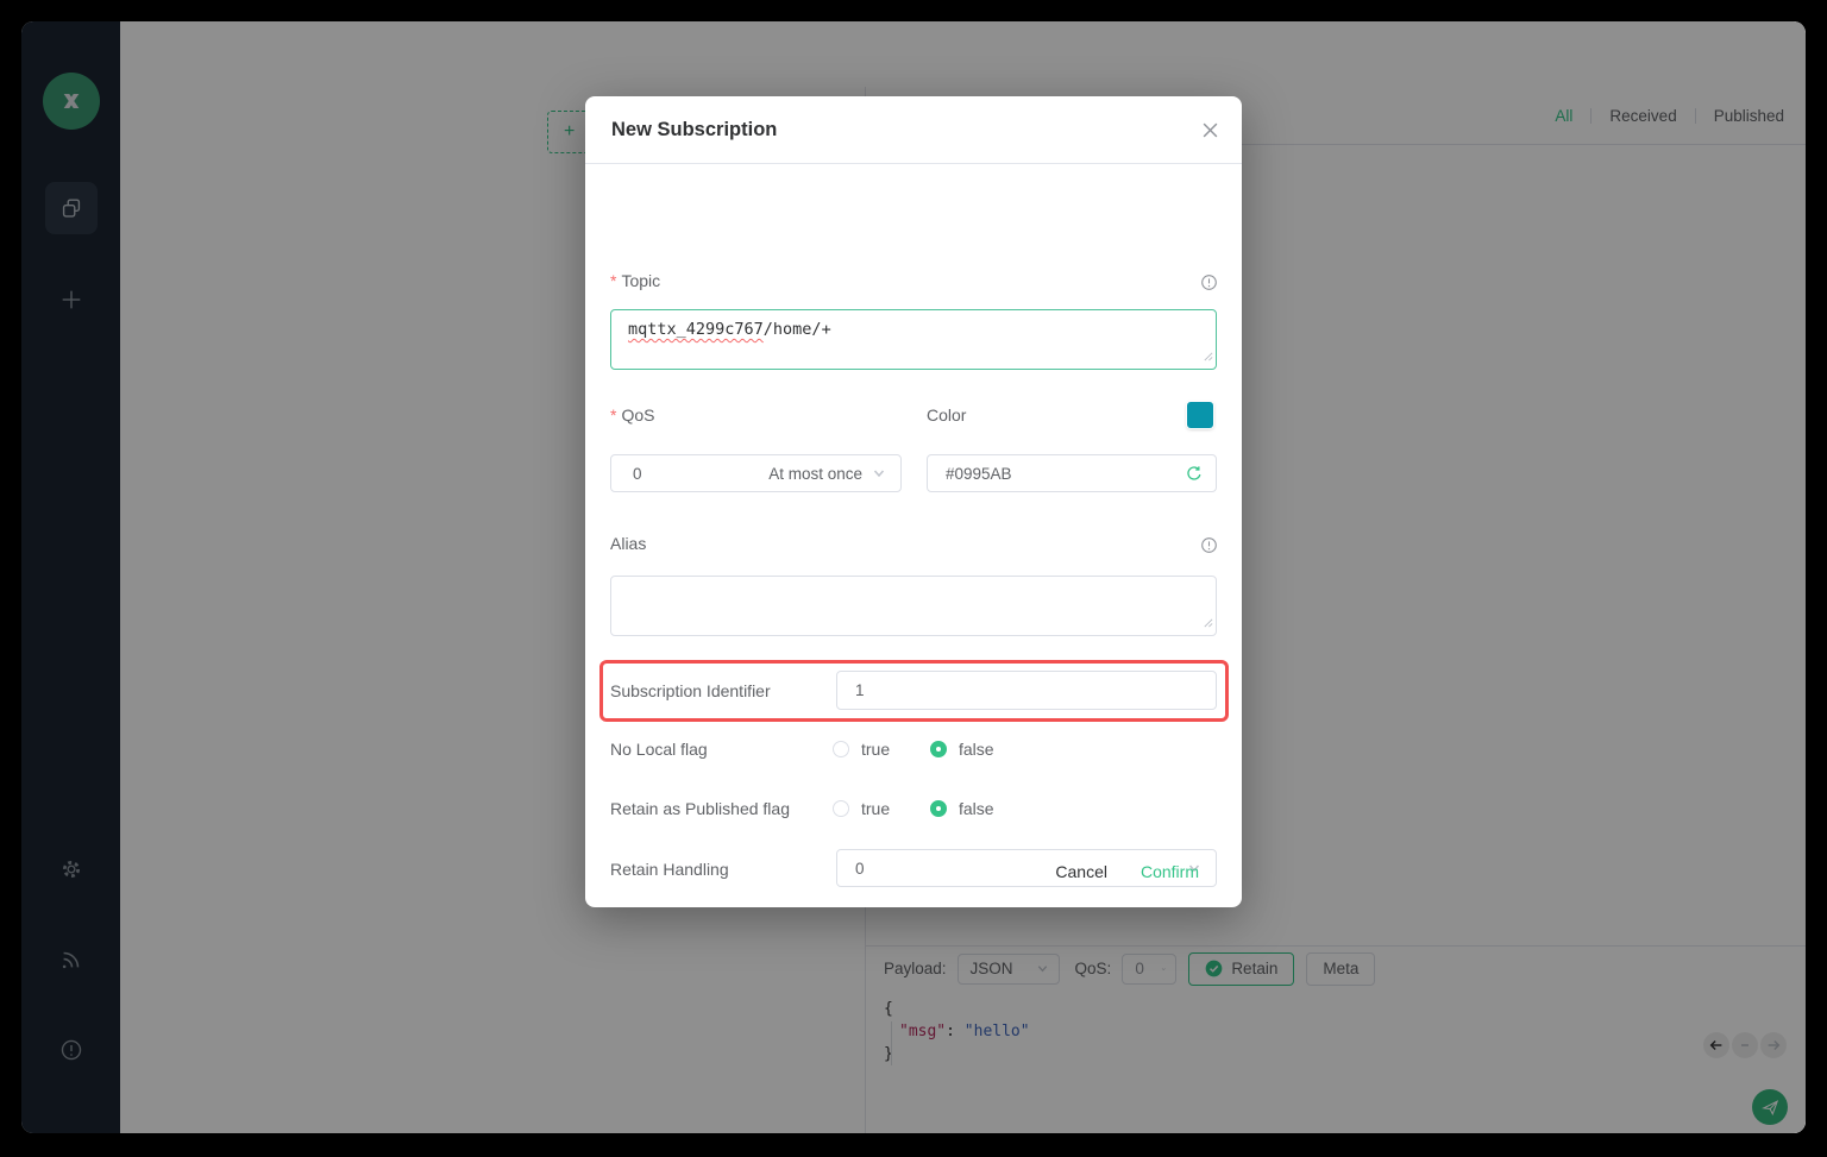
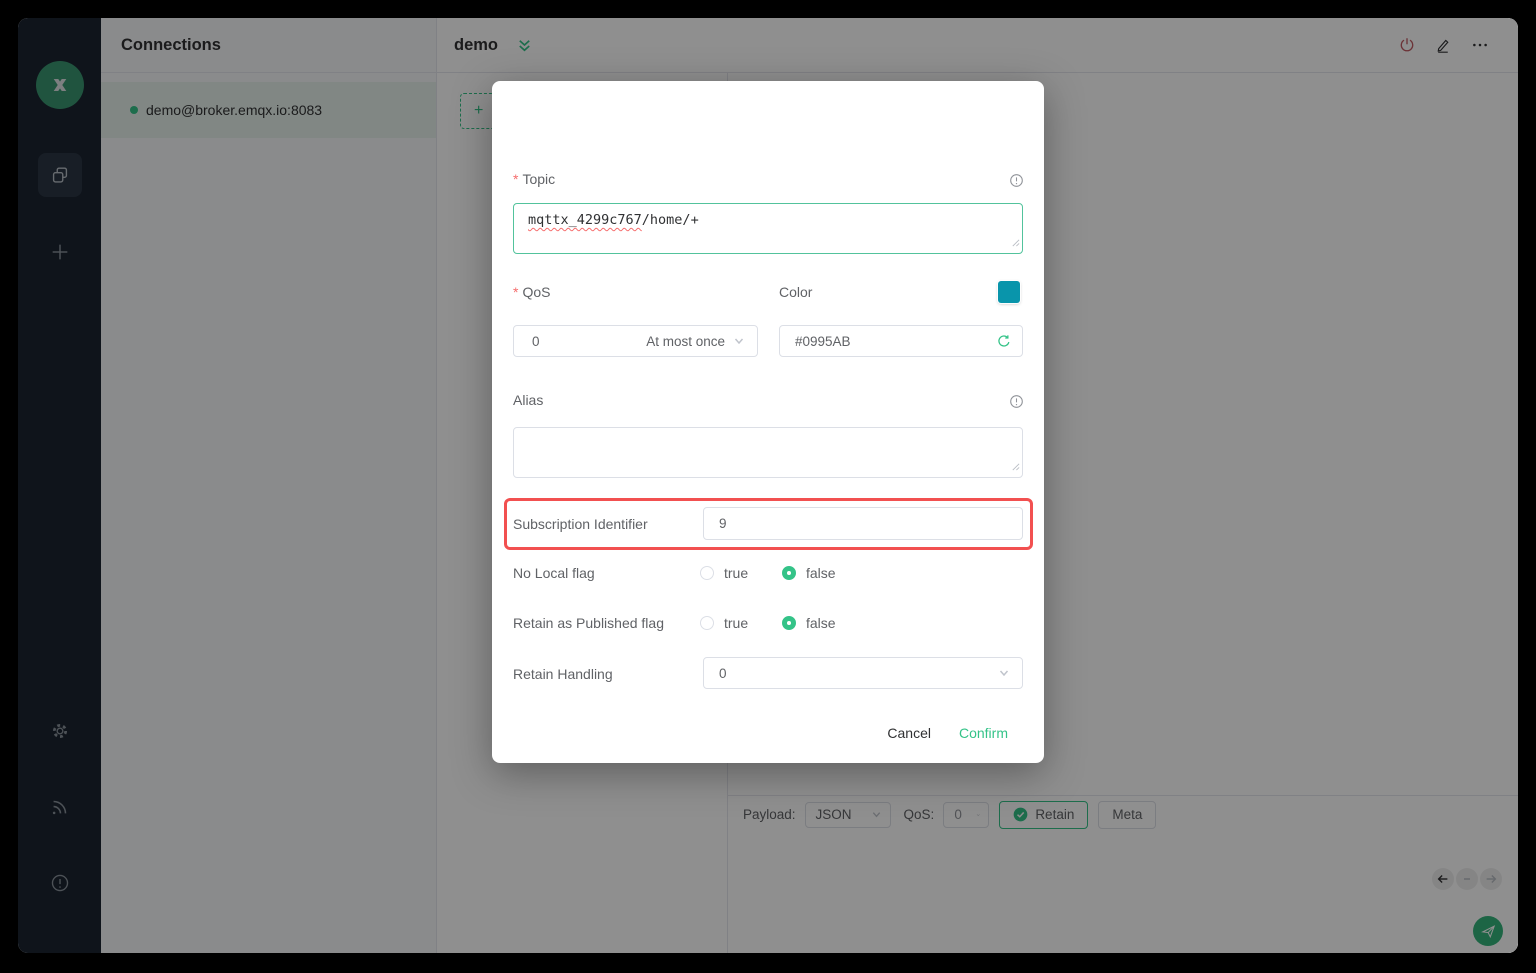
+ Connections
+ demo@broker.emqx.io:8083
+ demo
  +
- All
- Received
- Published
  Payload:
  JSON
  QoS:
  0
  Retain
  Meta
- {
- "msg": "hello"
- }
- New Subscription
  *
  Topic
  mqttx_4299c767/home/+
  *
  QoS
  Color
  0
  At most once
  #0995AB
  Alias
  Subscription Identifier
- 1
+ 9
  No Local flag
  true
  false
  Retain as Published flag
  true
  false
  Retain Handling
  0
  Cancel
  Confirm
